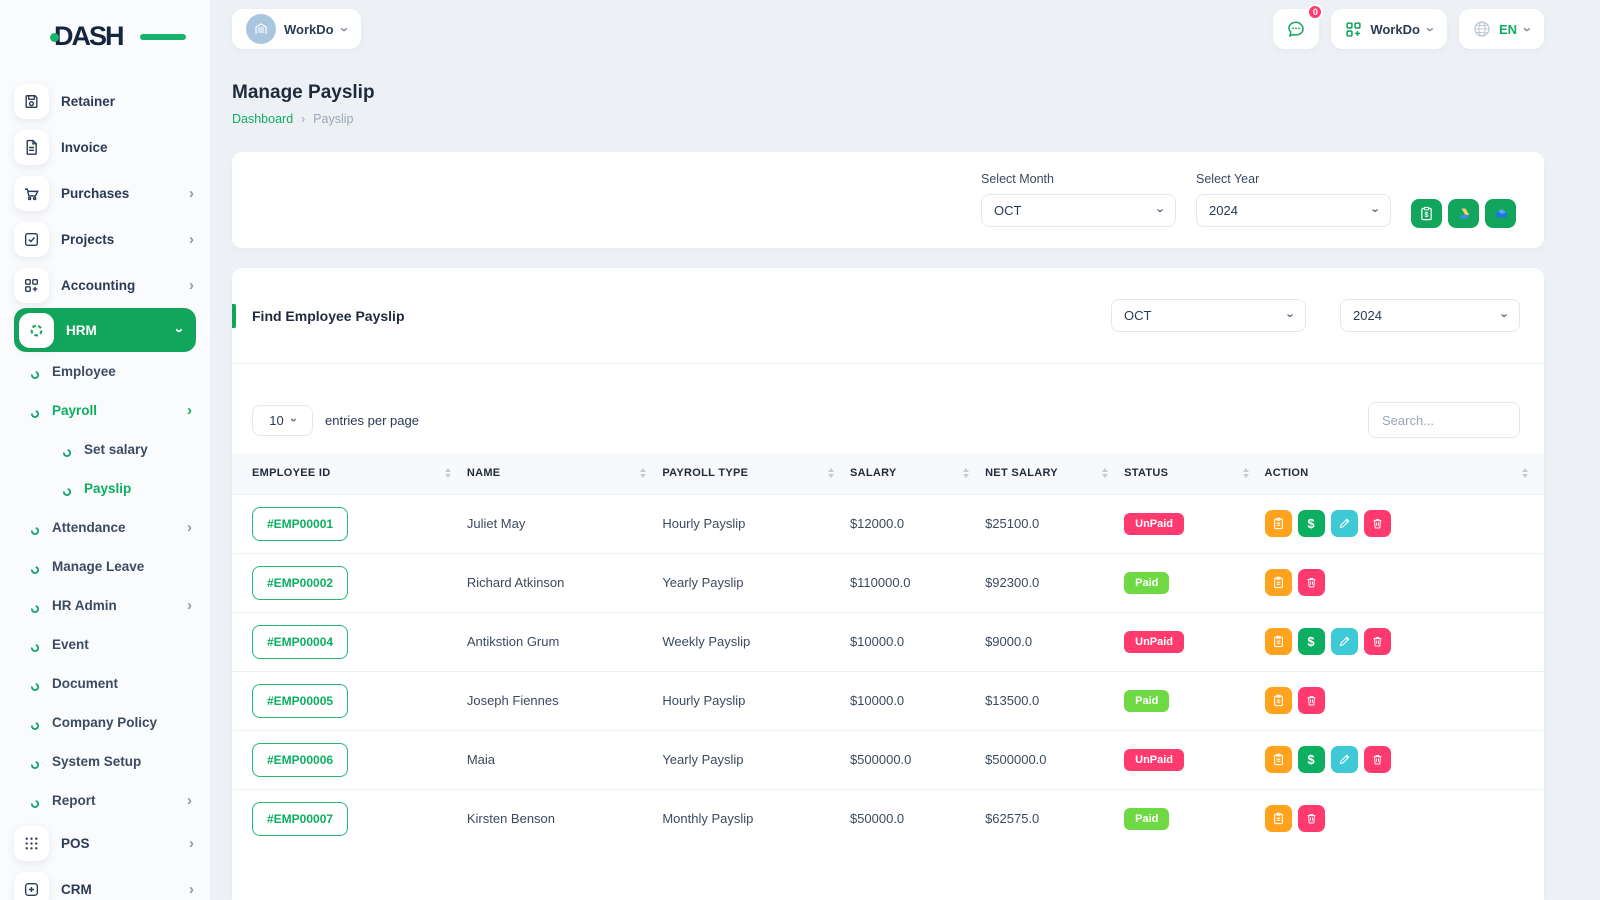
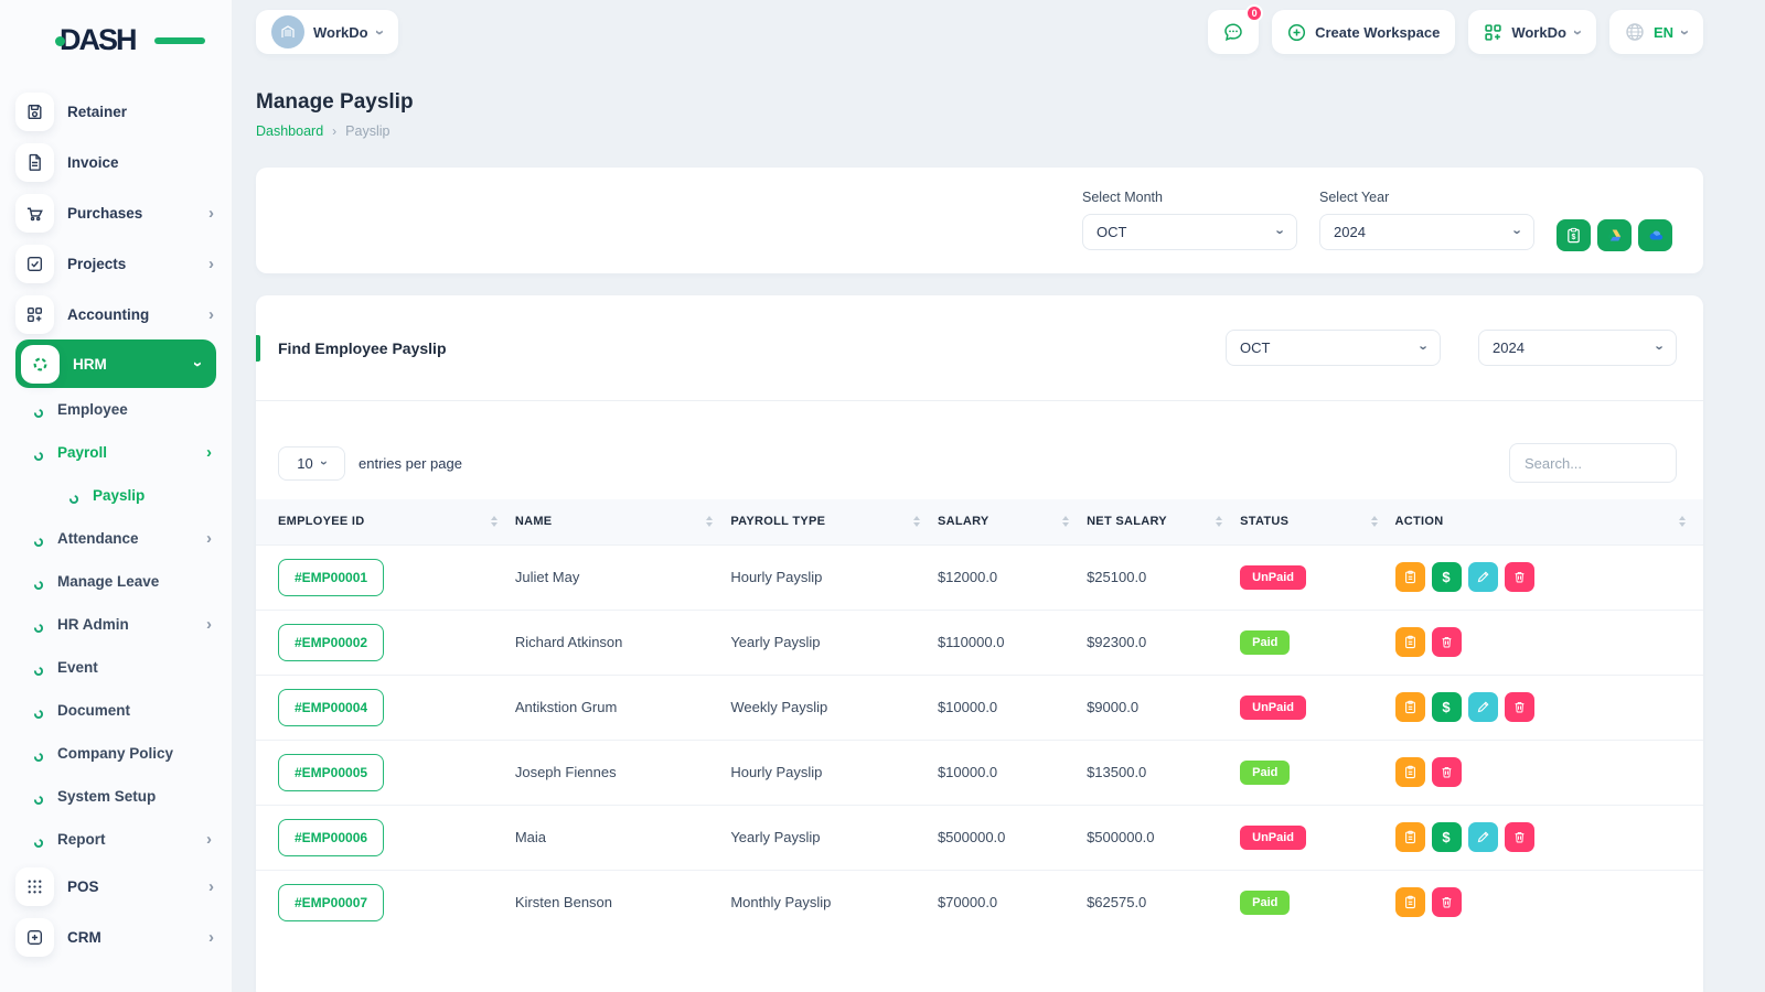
  DASH
  Retainer
  Invoice
  Purchases
  ›
  Projects
  ›
  Accounting
  ›
  HRM
  Employee
  Payroll
  ›
- Set salary
  Payslip
  Attendance
  ›
  Manage Leave
  HR Admin
  ›
  Event
  Document
  Company Policy
  System Setup
  Report
  ›
  POS
  ›
  CRM
  ›
  WorkDo
  0
+ Create Workspace
  WorkDo
  EN
  Manage Payslip
  Dashboard
  ›
  Payslip
  Select Month
  OCT
  Select Year
  2024
  Find Employee Payslip
  OCT
  2024
  10
  entries per page
  Search...
  EMPLOYEE ID	NAME	PAYROLL TYPE	SALARY	NET SALARY	STATUS	ACTION
  #EMP00001	Juliet May	Hourly Payslip	$12000.0	$25100.0	UnPaid	$
  #EMP00002	Richard Atkinson	Yearly Payslip	$110000.0	$92300.0	Paid
  #EMP00004	Antikstion Grum	Weekly Payslip	$10000.0	$9000.0	UnPaid	$
  #EMP00005	Joseph Fiennes	Hourly Payslip	$10000.0	$13500.0	Paid
  #EMP00006	Maia	Yearly Payslip	$500000.0	$500000.0	UnPaid	$
- #EMP00007	Kirsten Benson	Monthly Payslip	$50000.0	$62575.0	Paid
+ #EMP00007	Kirsten Benson	Monthly Payslip	$70000.0	$62575.0	Paid
